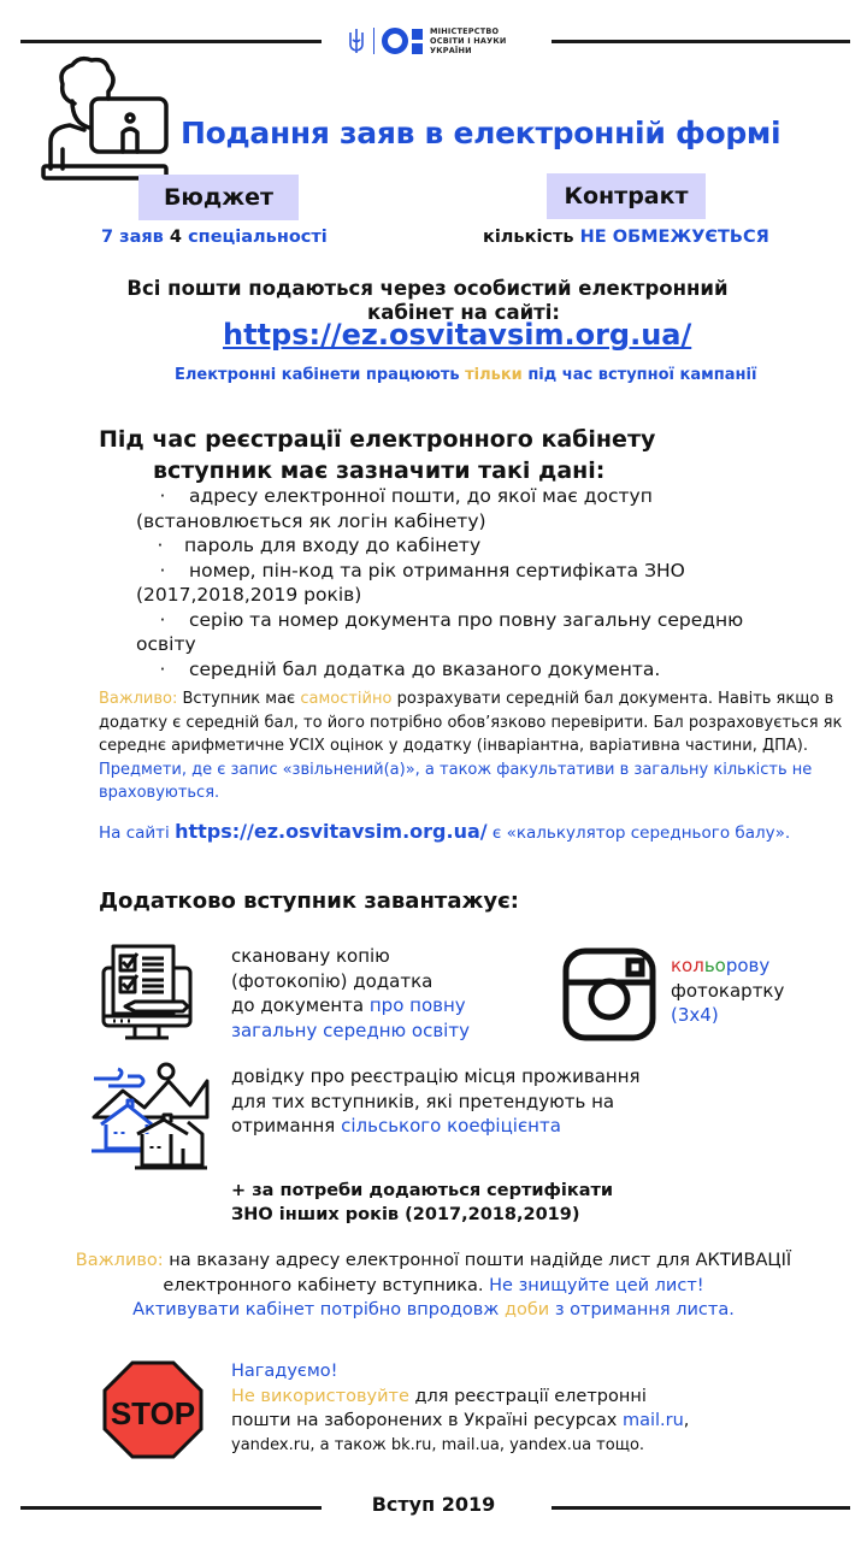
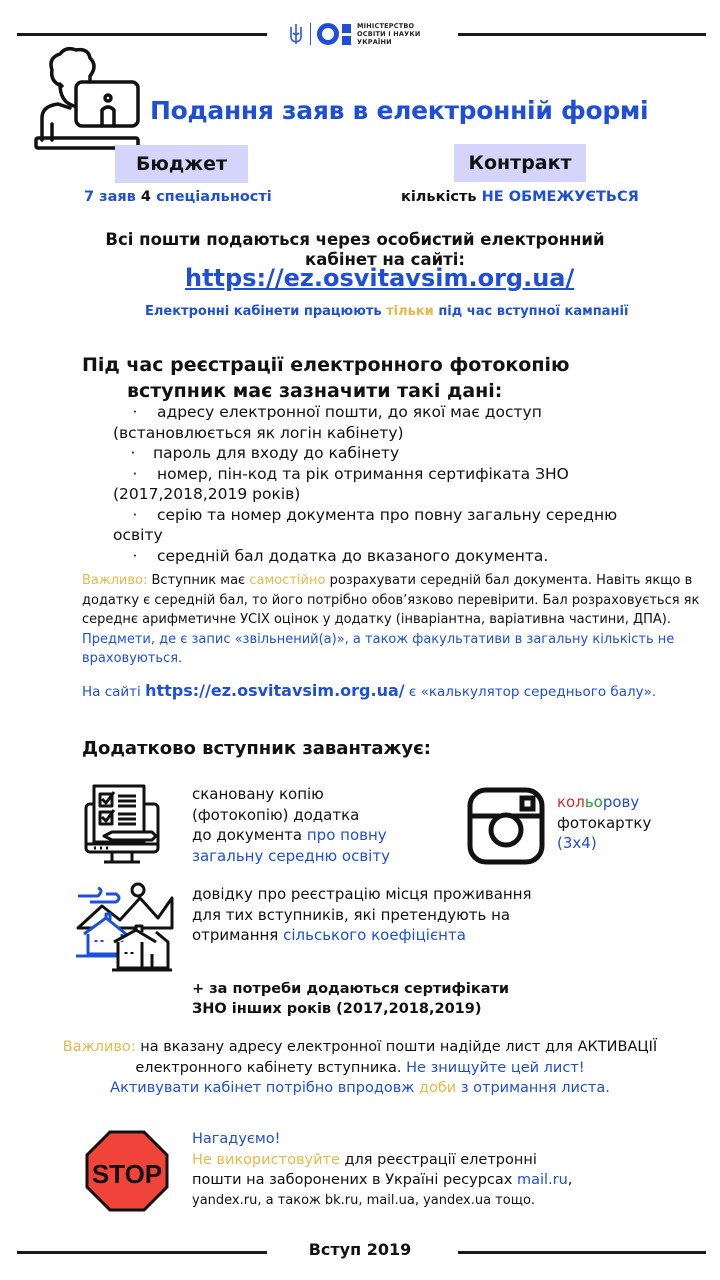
  МІНІСТЕРСТВО
  ОСВІТИ І НАУКИ
  УКРАЇНИ
  Подання заяв в електронній формі
  Бюджет
  Контракт
  7 заяв 4 спеціальності
  кількість НЕ ОБМЕЖУЄТЬСЯ
  Всі пошти подаються через особистий електронний
  кабінет на сайті:
  https://ez.osvitavsim.org.ua/
  Електронні кабінети працюють тільки під час вступної кампанії
- Під час реєстрації електронного кабінету
+ Під час реєстрації електронного фотокопію
  вступник має зазначити такі дані:
  · адресу електронної пошти, до якої має доступ
  (встановлюється як логін кабінету)
  · пароль для входу до кабінету
  · номер, пін-код та рік отримання сертифіката ЗНО
  (2017,2018,2019 років)
  · серію та номер документа про повну загальну середню
  освіту
  · середній бал додатка до вказаного документа.
  Важливо: Вступник має самостійно розрахувати середній бал документа. Навіть якщо в додатку є середній бал, то його потрібно обов’язково перевірити. Бал розраховується як середнє арифметичне УСІХ оцінок у додатку (інваріантна, варіативна частини, ДПА). Предмети, де є запис «звільнений(а)», а також факультативи в загальну кількість не враховуються.
  На сайті https://ez.osvitavsim.org.ua/ є «калькулятор середнього балу».
  Додатково вступник завантажує:
  скановану копію
  (фотокопію) додатка
  до документа про повну
  загальну середню освіту
  кольорову
  фотокартку
  (3x4)
  довідку про реєстрацію місця проживання
  для тих вступників, які претендують на
  отримання сільського коефіцієнта
  + за потреби додаються сертифікати
  ЗНО інших років (2017,2018,2019)
  Важливо: на вказану адресу електронної пошти надійде лист для АКТИВАЦІЇ
  електронного кабінету вступника. Не знищуйте цей лист!
  Активувати кабінет потрібно впродовж доби з отримання листа.
  STOP
  Нагадуємо!
  Не використовуйте для реєстрації елетронні
  пошти на заборонених в Україні ресурсах mail.ru,
  yandex.ru, а також bk.ru, mail.ua, yandex.ua тощо.
  Вступ 2019
